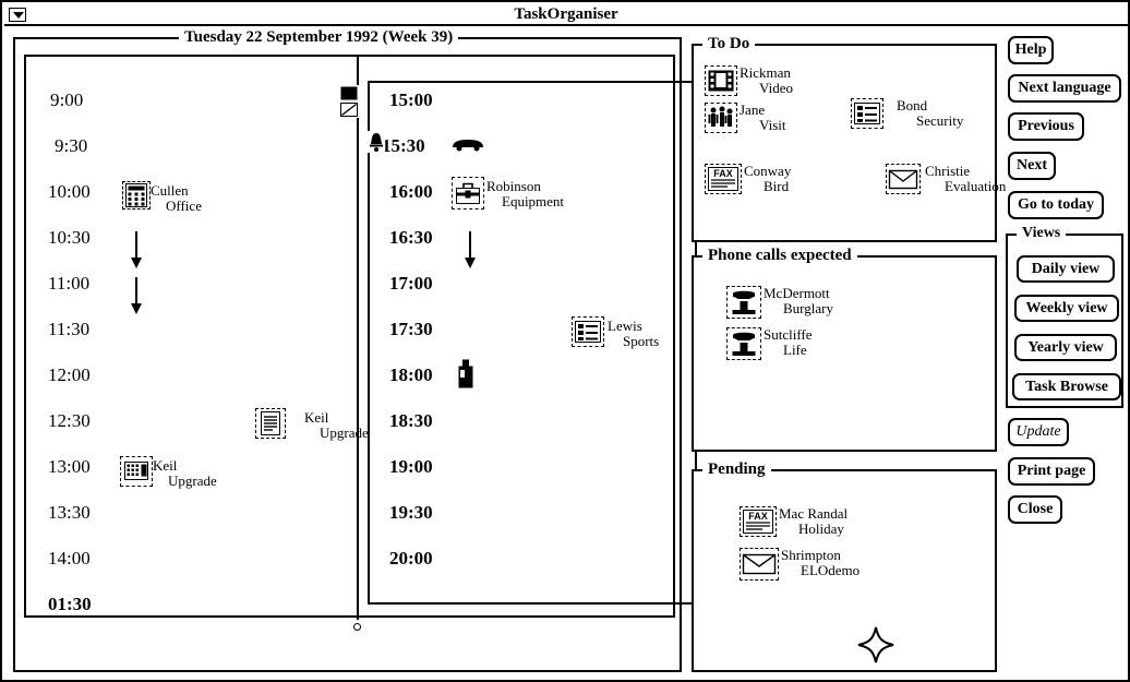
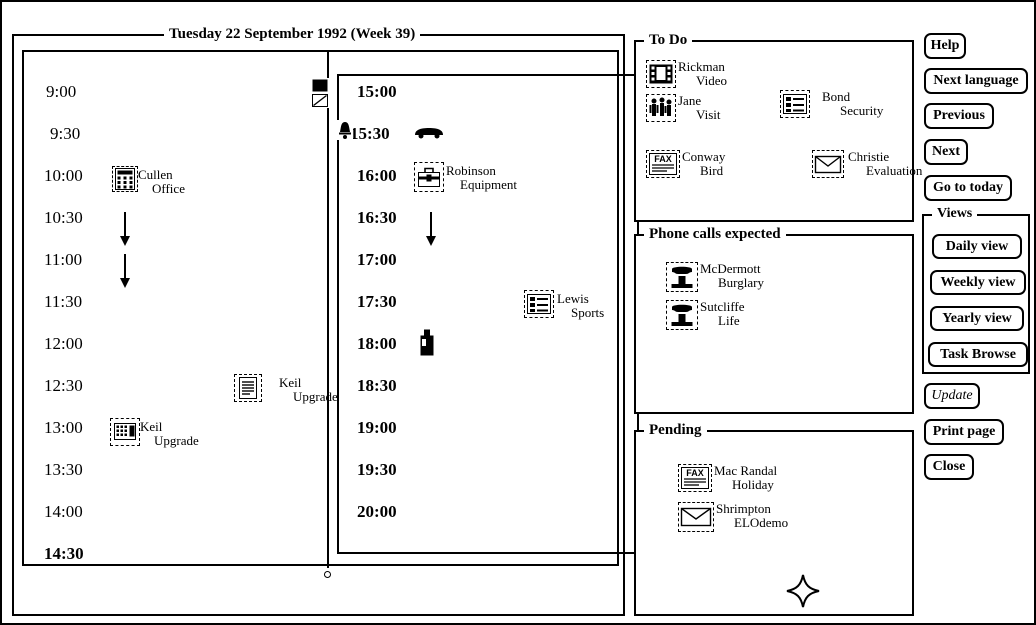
- TaskOrganiser
  Tuesday 22 September 1992 (Week 39)
  9:00
  9:30
  10:00
  10:30
  11:00
  11:30
  12:00
  12:30
  13:00
  13:30
  14:00
- 01:30
+ 14:30
  Cullen
  Office
  Keil
  Upgrade
  Keil
  Upgrade
  15:00
  15:30
  16:00
  16:30
  17:00
  17:30
  18:00
  18:30
  19:00
  19:30
  20:00
  Robinson
  Equipment
  Lewis
  Sports
  To Do
  Rickman
  Video
  Bond
  Security
  Jane
  Visit
  FAX
  Conway
  Bird
  Christie
  Evaluation
  Phone calls expected
  McDermott
  Burglary
  Sutcliffe
  Life
  Pending
  FAX
  Mac Randal
  Holiday
  Shrimpton
  ELOdemo
  Help
  Next language
  Previous
  Next
  Go to today
  Views
  Daily view
  Weekly view
  Yearly view
  Task Browse
  Update
  Print page
  Close
